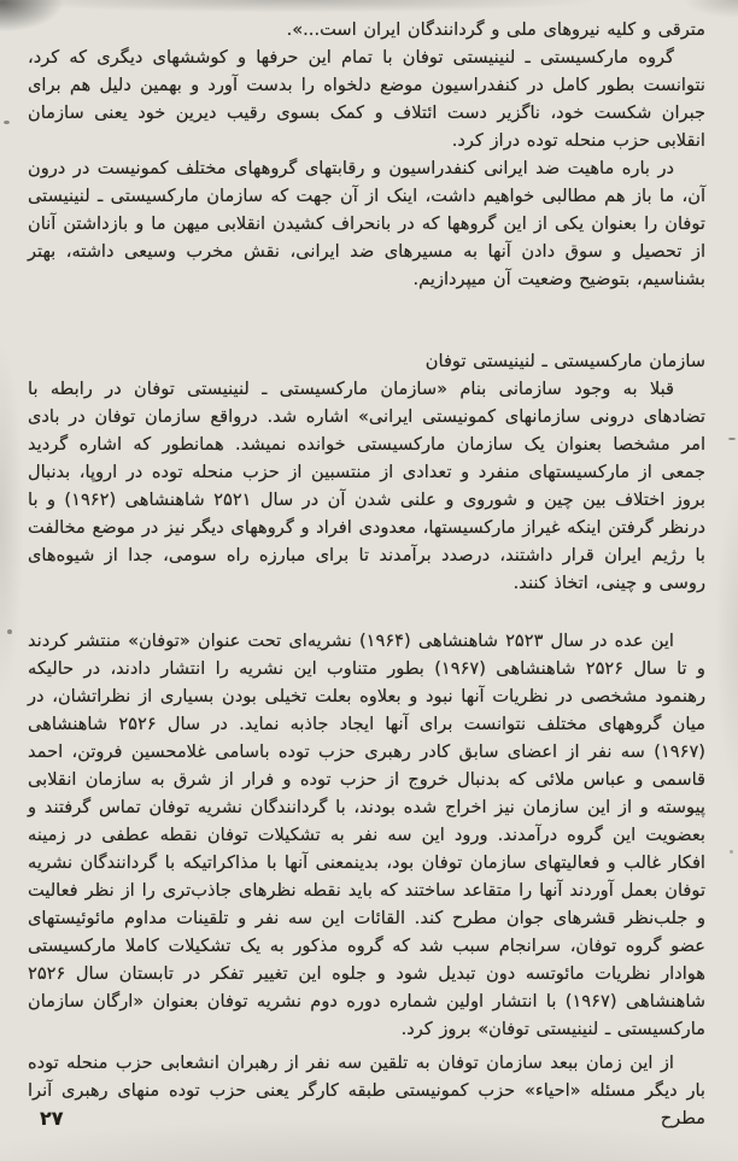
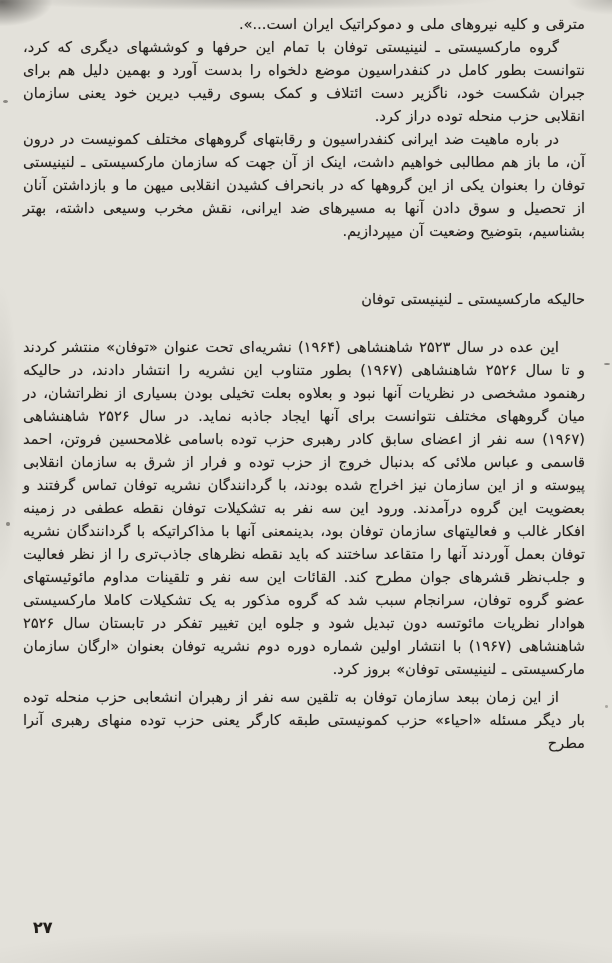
- مترقی و کلیه نیروهای ملی و گردانندگان ایران است...».
+ مترقی و کلیه نیروهای ملی و دموکراتیک ایران است...».
  گروه مارکسیستی ـ لنینیستی توفان با تمام این حرفها و کوششهای دیگری که کرد، نتوانست بطور کامل در کنفدراسیون موضع دلخواه را بدست آورد و بهمین دلیل هم برای جبران شکست خود، ناگزیر دست ائتلاف و کمک بسوی رقیب دیرین خود یعنی سازمان انقلابی حزب منحله توده دراز کرد.
  در باره ماهیت ضد ایرانی کنفدراسیون و رقابتهای گروههای مختلف کمونیست در درون آن، ما باز هم مطالبی خواهیم داشت، اینک از آن جهت که سازمان مارکسیستی ـ لنینیستی توفان را بعنوان یکی از این گروهها که در بانحراف کشیدن انقلابی میهن ما و بازداشتن آنان از تحصیل و سوق دادن آنها به مسیرهای ضد ایرانی، نقش مخرب وسیعی داشته، بهتر بشناسیم، بتوضیح وضعیت آن میپردازیم.
- سازمان مارکسیستی ـ لنینیستی توفان
+ حالیکه مارکسیستی ـ لنینیستی توفان
- قبلا به وجود سازمانی بنام «سازمان مارکسیستی ـ لنینیستی توفان در رابطه با تضادهای درونی سازمانهای کمونیستی ایرانی» اشاره شد. درواقع سازمان توفان در بادی امر مشخصا بعنوان یک سازمان مارکسیستی خوانده نمیشد. همانطور که اشاره گردید جمعی از مارکسیستهای منفرد و تعدادی از منتسبین از حزب منحله توده در اروپا، بدنبال بروز اختلاف بین چین و شوروی و علنی شدن آن در سال ۲۵۲۱ شاهنشاهی (۱۹۶۲) و با درنظر گرفتن اینکه غیراز مارکسیستها، معدودی افراد و گروههای دیگر نیز در موضع مخالفت با رژیم ایران قرار داشتند، درصدد برآمدند تا برای مبارزه راه سومی، جدا از شیوه‌های روسی و چینی، اتخاذ کنند.
  این عده در سال ۲۵۲۳ شاهنشاهی (۱۹۶۴) نشریه‌ای تحت عنوان «توفان» منتشر کردند و تا سال ۲۵۲۶ شاهنشاهی (۱۹۶۷) بطور متناوب این نشریه را انتشار دادند، در حالیکه رهنمود مشخصی در نظریات آنها نبود و بعلاوه بعلت تخیلی بودن بسیاری از نظراتشان، در میان گروههای مختلف نتوانست برای آنها ایجاد جاذبه نماید. در سال ۲۵۲۶ شاهنشاهی (۱۹۶۷) سه نفر از اعضای سابق کادر رهبری حزب توده باسامی غلامحسین فروتن، احمد قاسمی و عباس ملائی که بدنبال خروج از حزب توده و فرار از شرق به سازمان انقلابی پیوسته و از این سازمان نیز اخراج شده بودند، با گردانندگان نشریه توفان تماس گرفتند و بعضویت این گروه درآمدند. ورود این سه نفر به تشکیلات توفان نقطه عطفی در زمینه افکار غالب و فعالیتهای سازمان توفان بود، بدینمعنی آنها با مذاکراتیکه با گردانندگان نشریه توفان بعمل آوردند آنها را متقاعد ساختند که باید نقطه نظرهای جاذب‌تری را از نظر فعالیت و جلب‌نظر قشرهای جوان مطرح کند. القائات این سه نفر و تلقینات مداوم مائوئیستهای عضو گروه توفان، سرانجام سبب شد که گروه مذکور به یک تشکیلات کاملا مارکسیستی هوادار نظریات مائوتسه دون تبدیل شود و جلوه این تغییر تفکر در تابستان سال ۲۵۲۶ شاهنشاهی (۱۹۶۷) با انتشار اولین شماره دوره دوم نشریه توفان بعنوان «ارگان سازمان مارکسیستی ـ لنینیستی توفان» بروز کرد.
  از این زمان ببعد سازمان توفان به تلقین سه نفر از رهبران انشعابی حزب منحله توده بار دیگر مسئله «احیاء» حزب کمونیستی طبقه کارگر یعنی حزب توده منهای رهبری آنرا مطرح
  ۲۷
